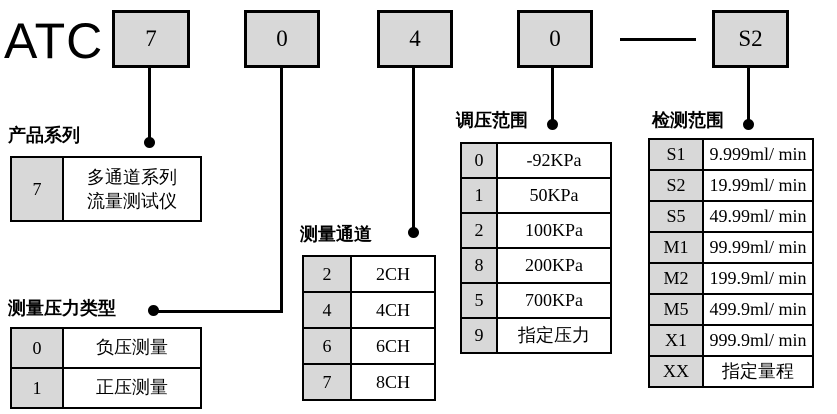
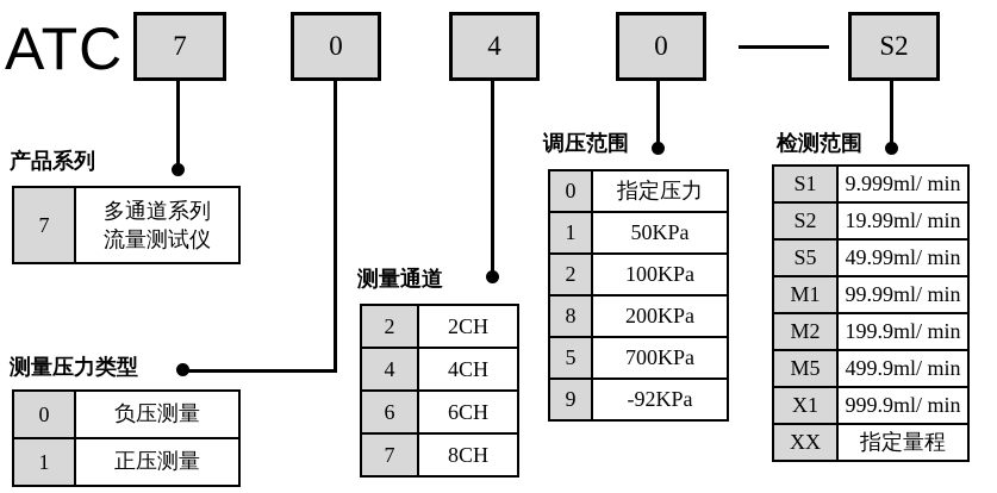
  ATC
  7
  0
  4
  0
  S2
  产品系列
  测量压力类型
  测量通道
  调压范围
  检测范围
  7	多通道系列 流量测试仪
  0	负压测量
  1	正压测量
  2	2CH
  4	4CH
  6	6CH
  7	8CH
- 0	-92KPa
+ 0	指定压力
  1	50KPa
  2	100KPa
  8	200KPa
  5	700KPa
- 9	指定压力
+ 9	-92KPa
  S1	9.999ml/ min
  S2	19.99ml/ min
  S5	49.99ml/ min
  M1	99.99ml/ min
  M2	199.9ml/ min
  M5	499.9ml/ min
  X1	999.9ml/ min
  XX	指定量程
